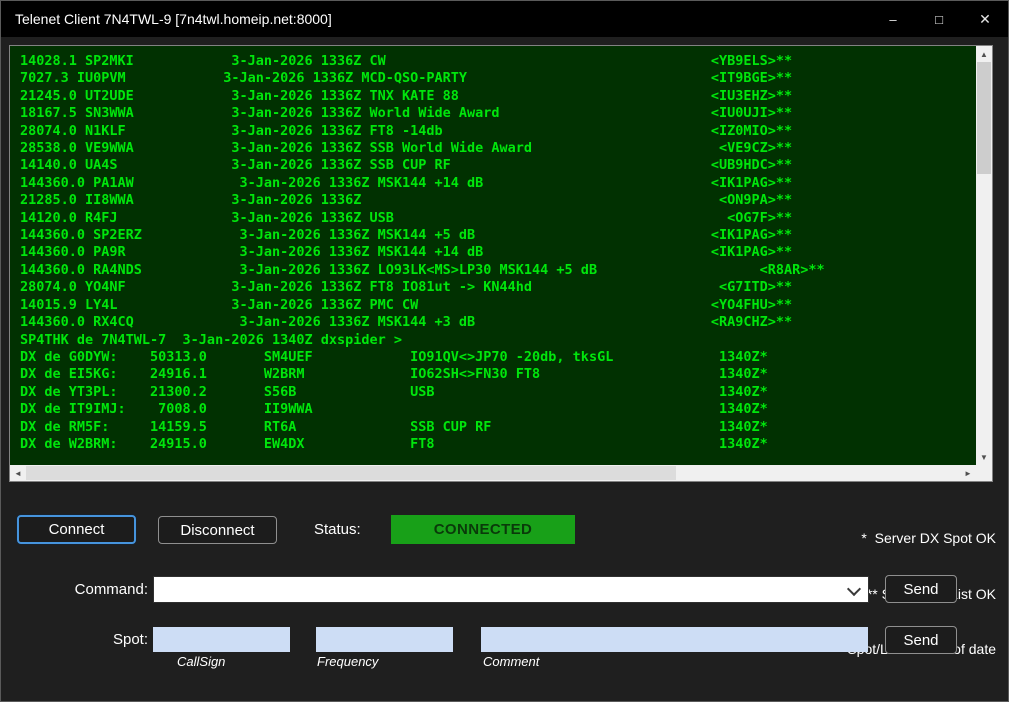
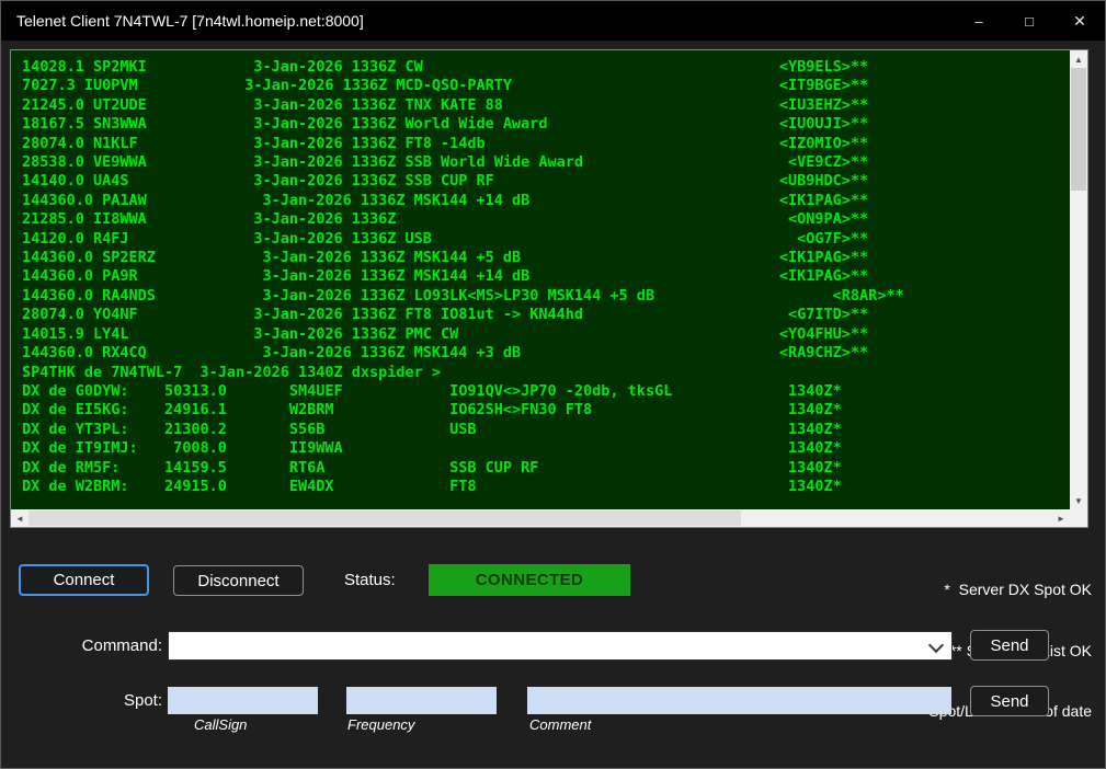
- Telenet Client 7N4TWL-9 [7n4twl.homeip.net:8000]
+ Telenet Client 7N4TWL-7 [7n4twl.homeip.net:8000]
  –
  □
  ✕
  14028.1 SP2MKI 3-Jan-2026 1336Z CW <YB9ELS>**
  7027.3 IU0PVM 3-Jan-2026 1336Z MCD-QSO-PARTY <IT9BGE>**
  21245.0 UT2UDE 3-Jan-2026 1336Z TNX KATE 88 <IU3EHZ>**
  18167.5 SN3WWA 3-Jan-2026 1336Z World Wide Award <IU0UJI>**
  28074.0 N1KLF 3-Jan-2026 1336Z FT8 -14db <IZ0MIO>**
  28538.0 VE9WWA 3-Jan-2026 1336Z SSB World Wide Award <VE9CZ>**
  14140.0 UA4S 3-Jan-2026 1336Z SSB CUP RF <UB9HDC>**
  144360.0 PA1AW 3-Jan-2026 1336Z MSK144 +14 dB <IK1PAG>**
  21285.0 II8WWA 3-Jan-2026 1336Z <ON9PA>**
  14120.0 R4FJ 3-Jan-2026 1336Z USB <OG7F>**
  144360.0 SP2ERZ 3-Jan-2026 1336Z MSK144 +5 dB <IK1PAG>**
  144360.0 PA9R 3-Jan-2026 1336Z MSK144 +14 dB <IK1PAG>**
  144360.0 RA4NDS 3-Jan-2026 1336Z LO93LK<MS>LP30 MSK144 +5 dB <R8AR>**
  28074.0 YO4NF 3-Jan-2026 1336Z FT8 IO81ut -> KN44hd <G7ITD>**
  14015.9 LY4L 3-Jan-2026 1336Z PMC CW <YO4FHU>**
  144360.0 RX4CQ 3-Jan-2026 1336Z MSK144 +3 dB <RA9CHZ>**
  SP4THK de 7N4TWL-7 3-Jan-2026 1340Z dxspider >
  DX de G0DYW: 50313.0 SM4UEF IO91QV<>JP70 -20db, tksGL 1340Z*
  DX de EI5KG: 24916.1 W2BRM IO62SH<>FN30 FT8 1340Z*
  DX de YT3PL: 21300.2 S56B USB 1340Z*
  DX de IT9IMJ: 7008.0 II9WWA 1340Z*
  DX de RM5F: 14159.5 RT6A SSB CUP RF 1340Z*
  DX de W2BRM: 24915.0 EW4DX FT8 1340Z*
  ▲
  ▼
  ◄
  ►
  * Server DX Spot OK
  Connect
  Disconnect
  Status:
  CONNECTED
  Command:
  Send
  Spot:
  CallSign
  Frequency
  Comment
  Send
